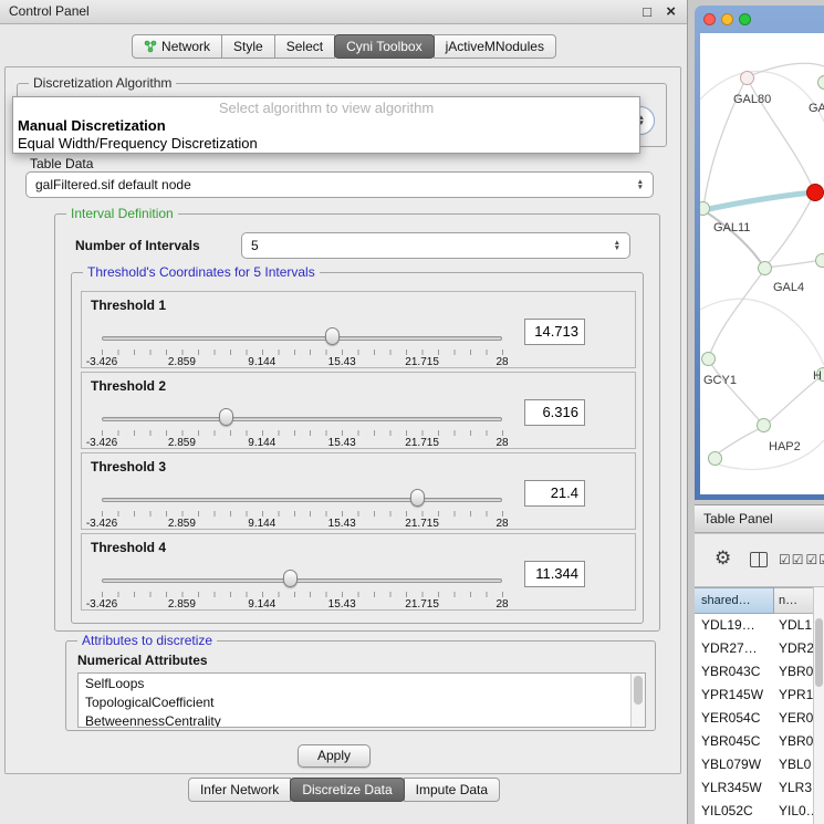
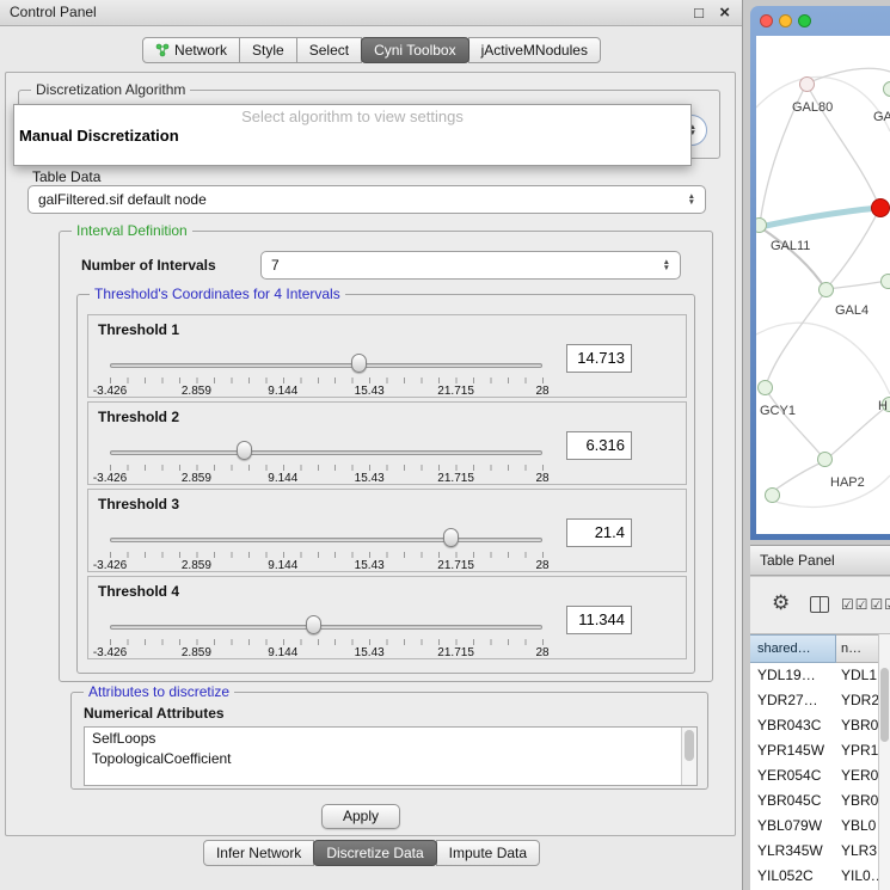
  Control Panel
  □
  ×
  Network
  Style
  Select
  Cyni Toolbox
  jActiveMNodules
  Discretization Algorithm
- Select algorithm to view algorithm
+ Select algorithm to view settings
  Manual Discretization
- Equal Width/Frequency Discretization
  Table Data
  galFiltered.sif default node
  Interval Definition
  Number of Intervals
- 5
+ 7
- Threshold's Coordinates for 5 Intervals
+ Threshold's Coordinates for 4 Intervals
  Threshold 1
  -3.426
  2.859
  9.144
  15.43
  21.715
  28
  14.713
  Threshold 2
  -3.426
  2.859
  9.144
  15.43
  21.715
  28
  6.316
  Threshold 3
  -3.426
  2.859
  9.144
  15.43
  21.715
  28
  21.4
  Threshold 4
  -3.426
  2.859
  9.144
  15.43
  21.715
  28
  11.344
  Attributes to discretize
  Numerical Attributes
  SelfLoops
  TopologicalCoefficient
- BetweennessCentrality
  Apply
  Infer Network
  Discretize Data
  Impute Data
  GAL80
  GA
  GAL11
  GAL4
  GCY1
  HAP2
  H
  Table Panel
  ⚙
  ☑☑
  shared…
  n…
  YDL19…
  YDL1
  YDR27…
  YDR2
  YBR043C
  YBR0
  YPR145W
  YPR1
  YER054C
  YER0
  YBR045C
  YBR0
  YBL079W
  YBL0
  YLR345W
  YLR3
  YIL052C
  YIL0
